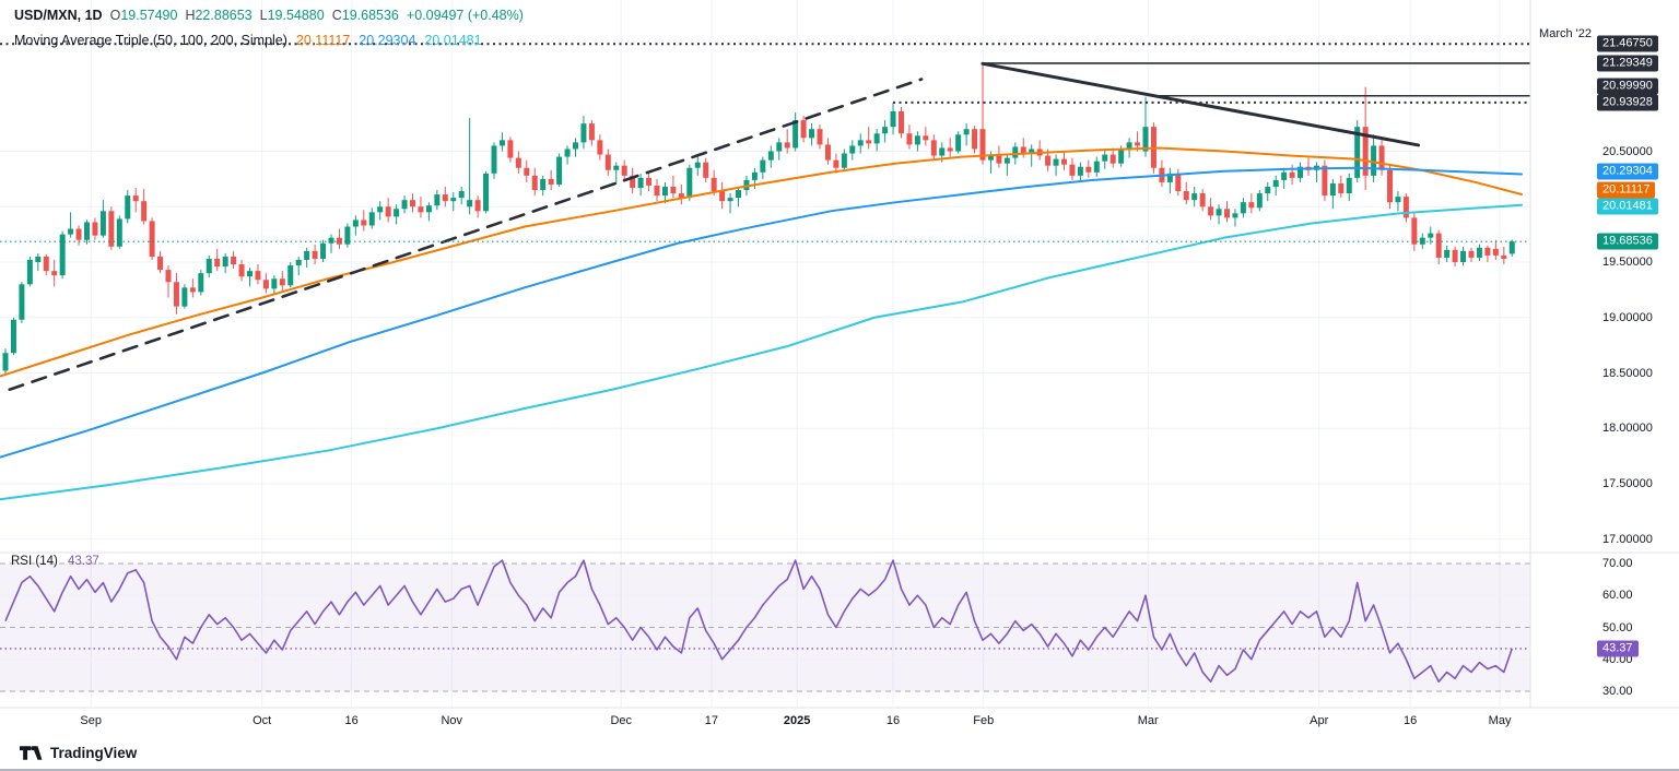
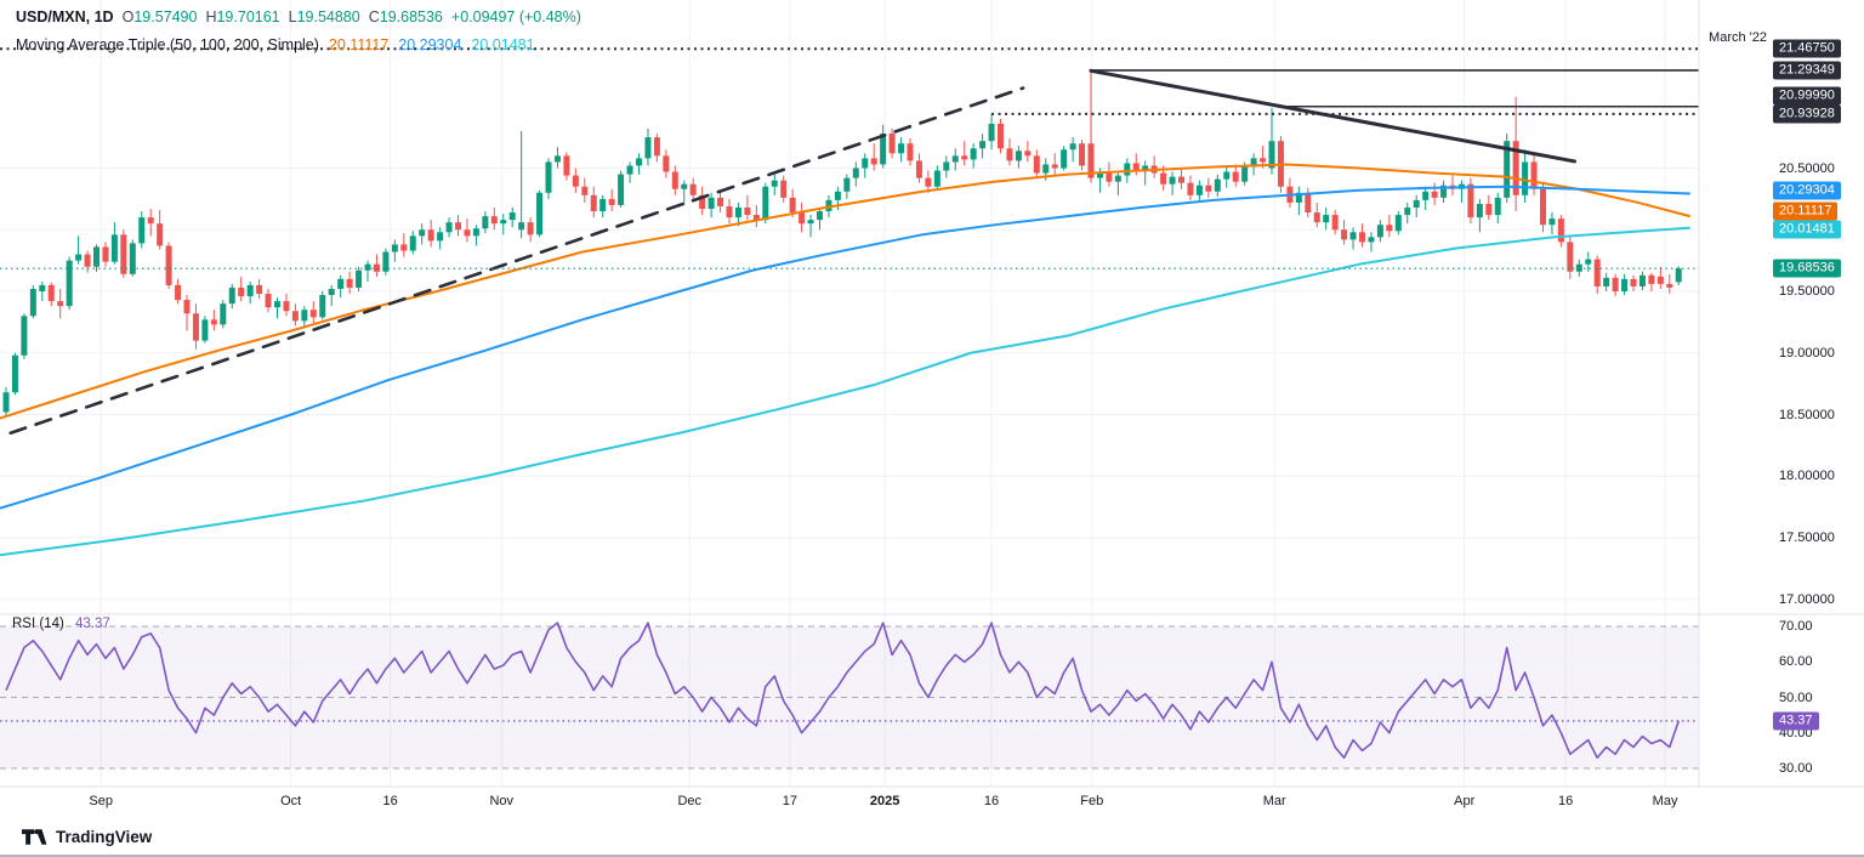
- USD/MXN, 1D O19.57490 H22.88653 L19.54880 C19.68536 +0.09497 (+0.48%)
+ USD/MXN, 1D O19.57490 H19.70161 L19.54880 C19.68536 +0.09497 (+0.48%)
  Moving Average Triple (50, 100, 200, Simple) 20.11117 20.29304 20.01481
  March '22
  RSI (14) 43.37
  20.50000
  19.50000
  19.00000
  18.50000
  18.00000
  17.50000
  17.00000
  70.00
  60.00
  50.00
  40.00
  30.00
  21.46750
  21.29349
  20.99990
  20.93928
  20.29304
  20.11117
  20.01481
  19.68536
  43.37
  Sep
  Oct
  16
  Nov
  Dec
  17
  2025
  16
  Feb
  Mar
  Apr
  16
  May
  TradingView
